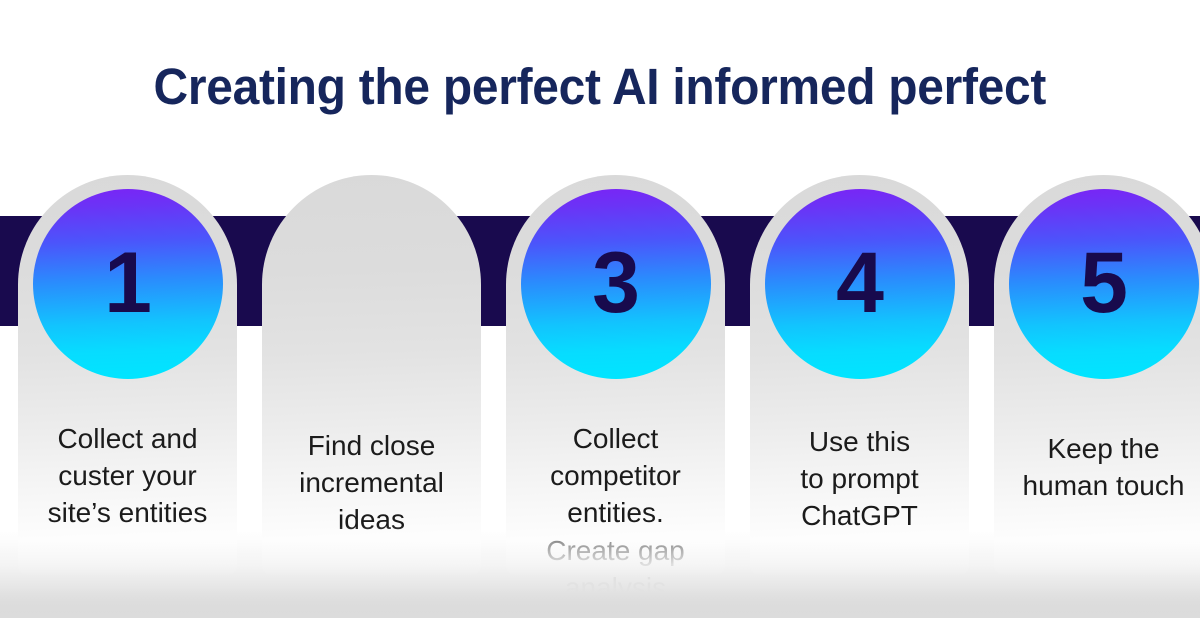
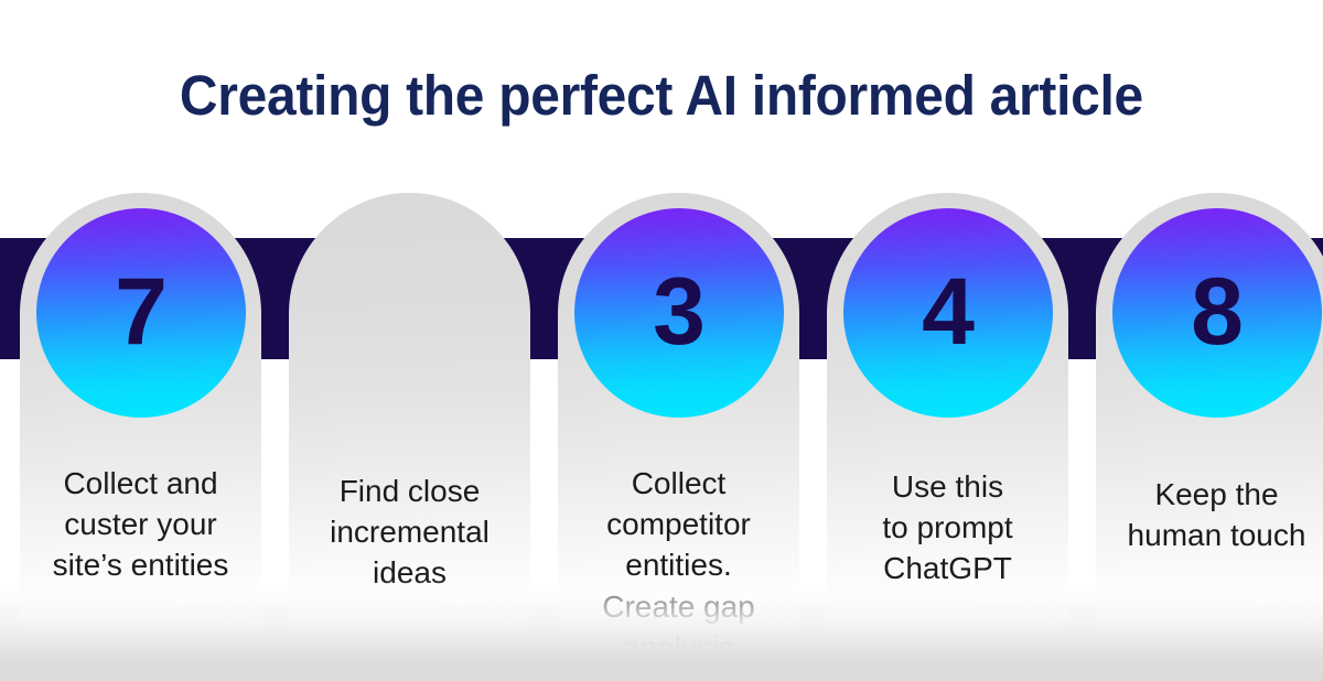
- Creating the perfect AI informed perfect
+ Creating the perfect AI informed article
- 1
+ 7
  Collect and
  custer your
  site’s entities
  Find close
  incremental
  ideas
  3
  Collect
  competitor
  entities.
  4
  Use this
  to prompt
  ChatGPT
- 5
+ 8
  Keep the
  human touch
